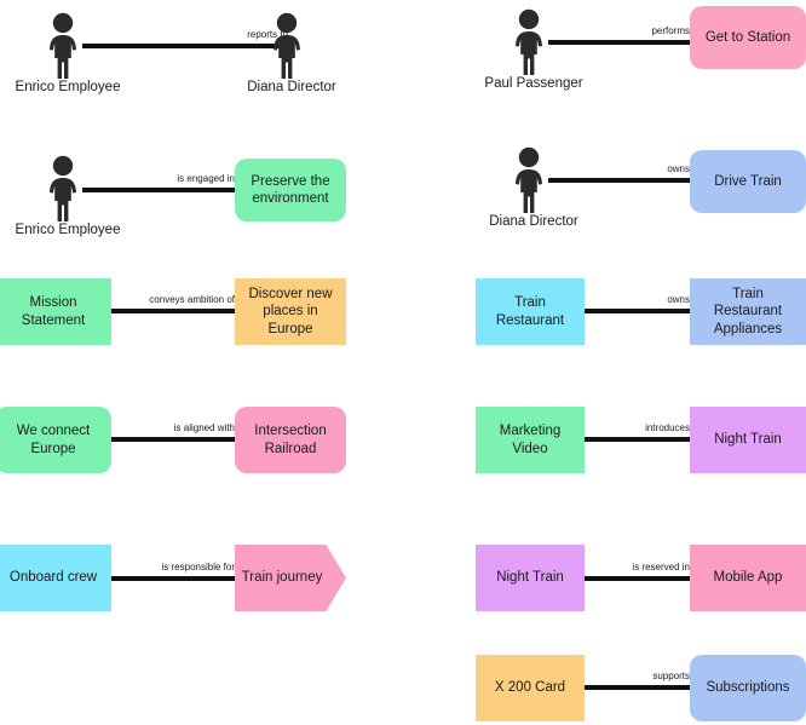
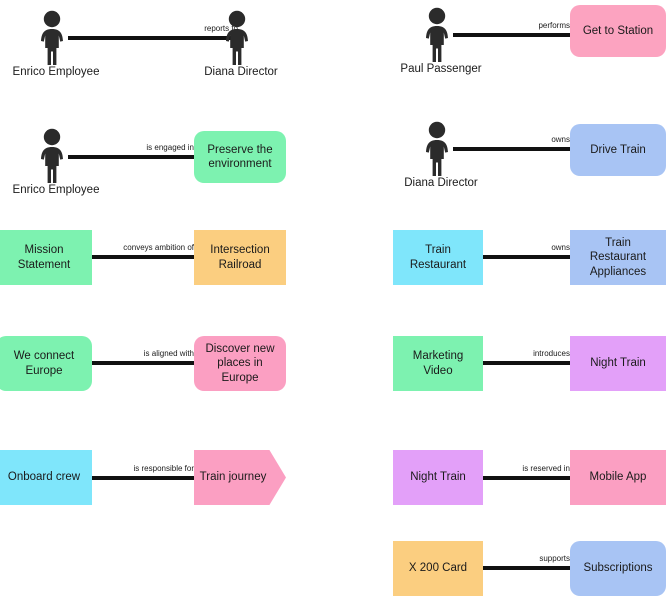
  reports to
  Enrico Employee
  Diana Director
  performs
  Paul Passenger
  Get to Station
  is engaged in
  Enrico Employee
  Preserve the environment
  owns
  Diana Director
  Drive Train
  conveys ambition of
  Mission Statement
- Discover new places in Europe
+ Intersection Railroad
  owns
  Train Restaurant
  Train Restaurant Appliances
  is aligned with
  We connect Europe
- Intersection Railroad
+ Discover new places in Europe
  introduces
  Marketing Video
  Night Train
  is responsible for
  Onboard crew
  Train journey
  is reserved in
  Night Train
  Mobile App
  supports
  X 200 Card
  Subscriptions
